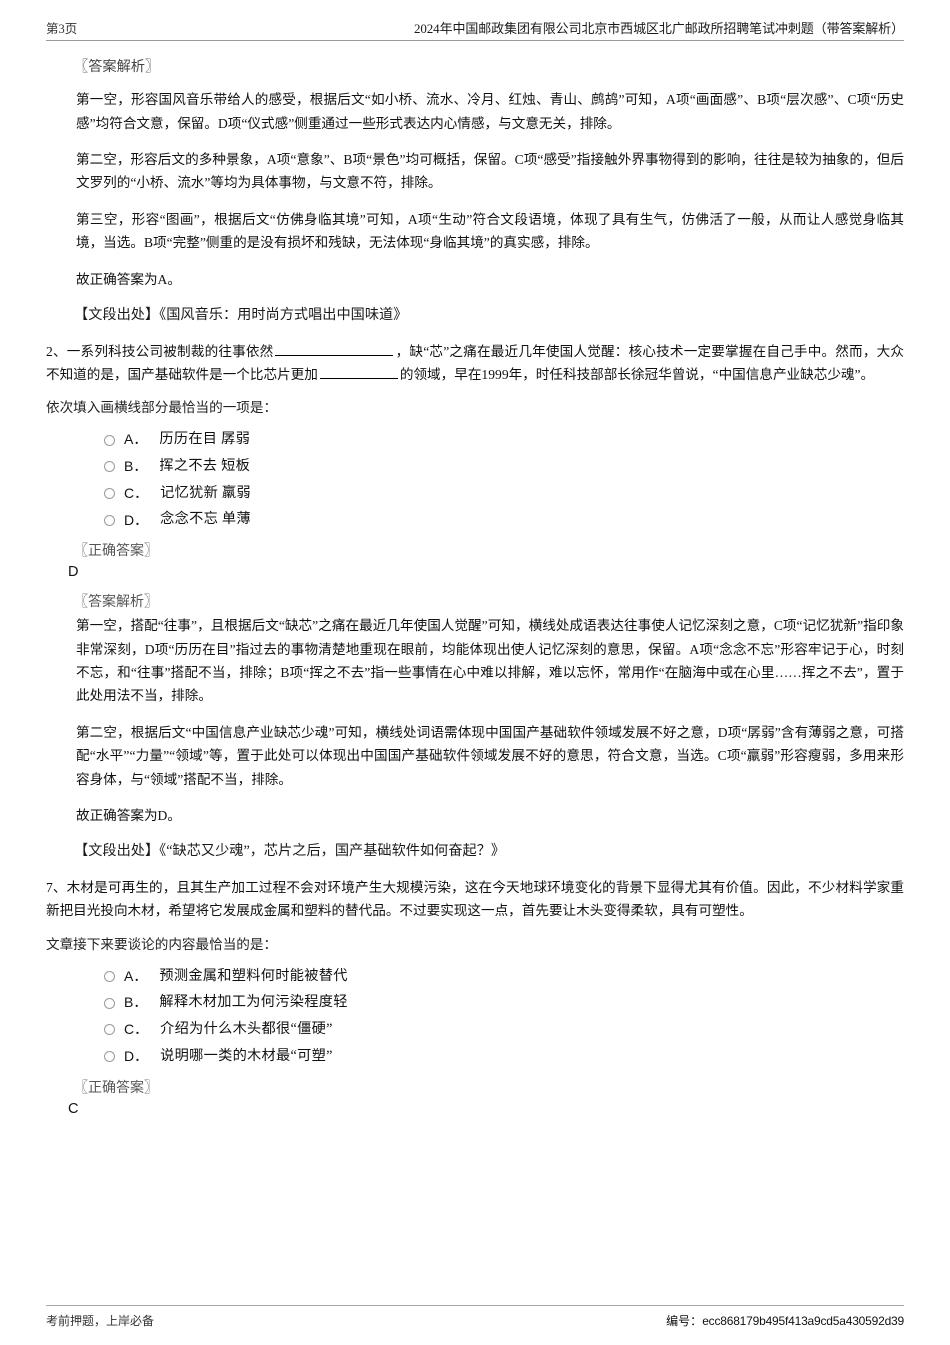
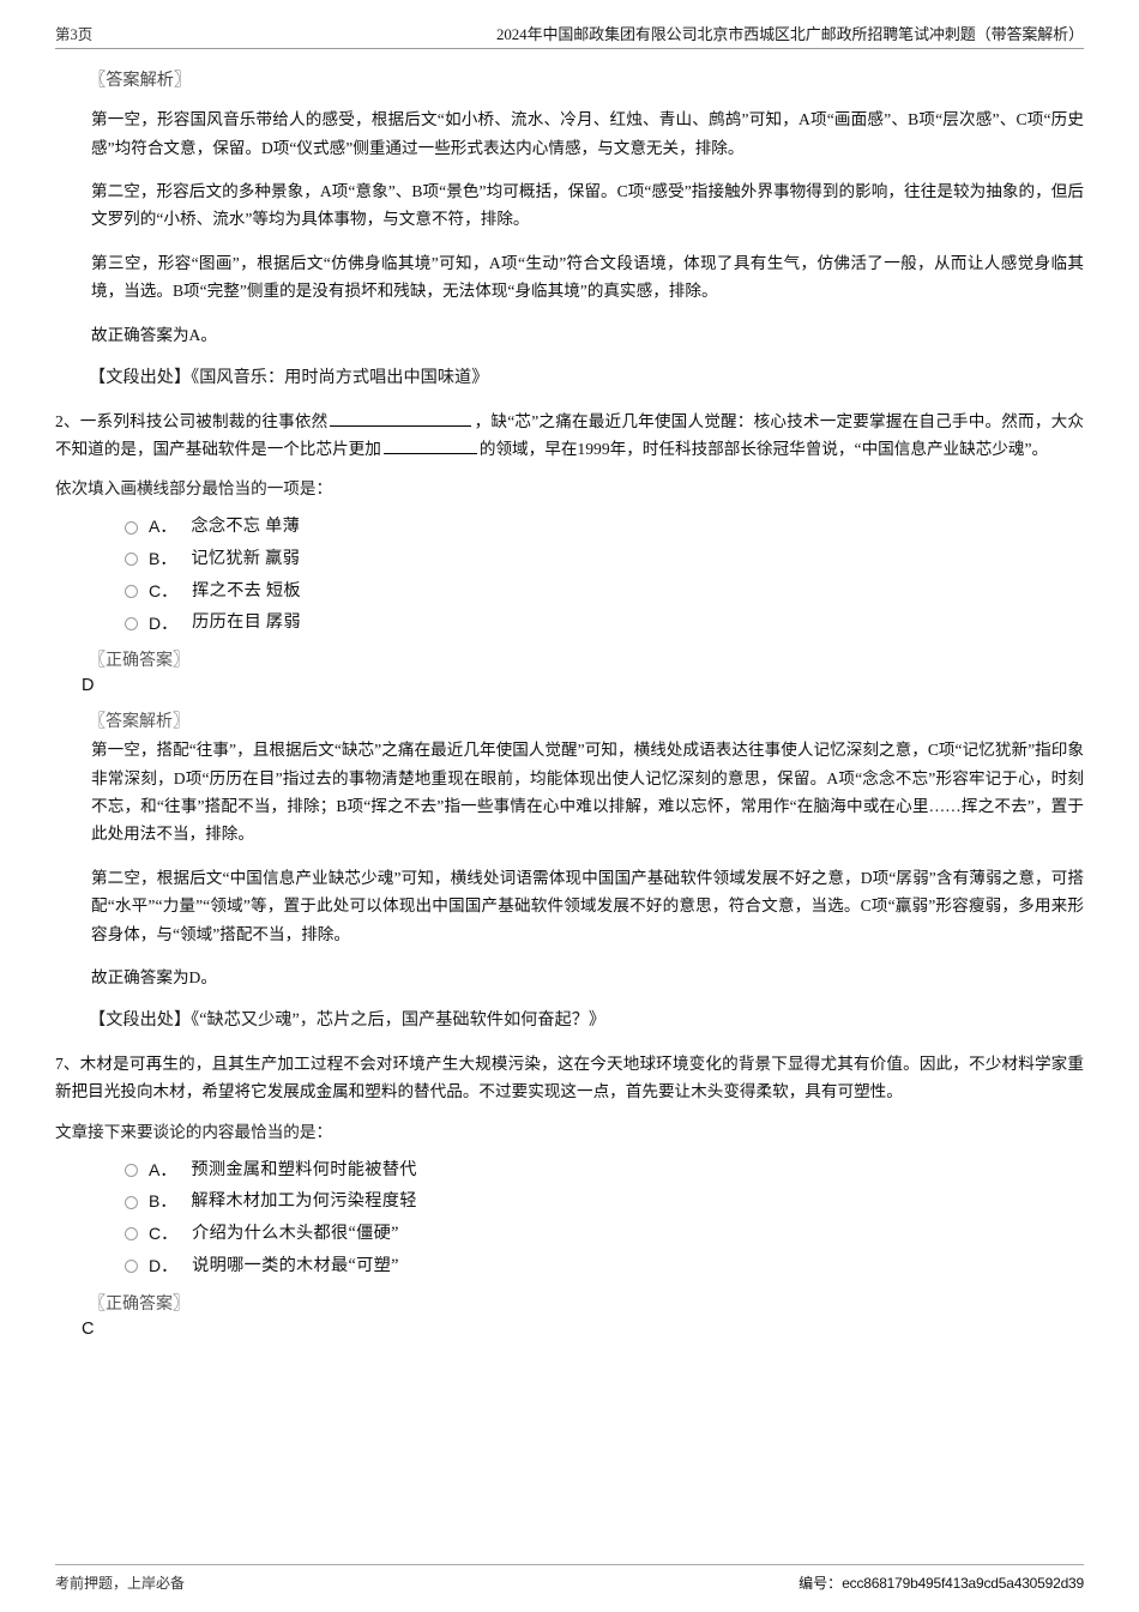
  第3页
  2024年中国邮政集团有限公司北京市西城区北广邮政所招聘笔试冲刺题（带答案解析）
  〖答案解析〗
  第一空，形容国风音乐带给人的感受，根据后文“如小桥、流水、冷月、红烛、青山、鹧鸪”可知，A项“画面感”、B项“层次感”、C项“历史感”均符合文意，保留。D项“仪式感”侧重通过一些形式表达内心情感，与文意无关，排除。
  第二空，形容后文的多种景象，A项“意象”、B项“景色”均可概括，保留。C项“感受”指接触外界事物得到的影响，往往是较为抽象的，但后文罗列的“小桥、流水”等均为具体事物，与文意不符，排除。
  第三空，形容“图画”，根据后文“仿佛身临其境”可知，A项“生动”符合文段语境，体现了具有生气，仿佛活了一般，从而让人感觉身临其境，当选。B项“完整”侧重的是没有损坏和残缺，无法体现“身临其境”的真实感，排除。
  故正确答案为A。
  【文段出处】《国风音乐：用时尚方式唱出中国味道》
  2、一系列科技公司被制裁的往事依然 ，缺“芯”之痛在最近几年使国人觉醒：核心技术一定要掌握在自己手中。然而，大众不知道的是，国产基础软件是一个比芯片更加 的领域，早在1999年，时任科技部部长徐冠华曾说，“中国信息产业缺芯少魂”。
  依次填入画横线部分最恰当的一项是：
  A．
- 历历在目 孱弱
+ 念念不忘 单薄
  B．
- 挥之不去 短板
+ 记忆犹新 羸弱
  C．
- 记忆犹新 羸弱
+ 挥之不去 短板
  D．
- 念念不忘 单薄
+ 历历在目 孱弱
  〖正确答案〗
  D
  〖答案解析〗
  第一空，搭配“往事”，且根据后文“缺芯”之痛在最近几年使国人觉醒”可知，横线处成语表达往事使人记忆深刻之意，C项“记忆犹新”指印象非常深刻，D项“历历在目”指过去的事物清楚地重现在眼前，均能体现出使人记忆深刻的意思，保留。A项“念念不忘”形容牢记于心，时刻不忘，和“往事”搭配不当，排除；B项“挥之不去”指一些事情在心中难以排解，难以忘怀，常用作“在脑海中或在心里……挥之不去”，置于此处用法不当，排除。
  第二空，根据后文“中国信息产业缺芯少魂”可知，横线处词语需体现中国国产基础软件领域发展不好之意，D项“孱弱”含有薄弱之意，可搭配“水平”“力量”“领域”等，置于此处可以体现出中国国产基础软件领域发展不好的意思，符合文意，当选。C项“羸弱”形容瘦弱，多用来形容身体，与“领域”搭配不当，排除。
  故正确答案为D。
  【文段出处】《“缺芯又少魂”，芯片之后，国产基础软件如何奋起？》
  7、木材是可再生的，且其生产加工过程不会对环境产生大规模污染，这在今天地球环境变化的背景下显得尤其有价值。因此，不少材料学家重新把目光投向木材，希望将它发展成金属和塑料的替代品。不过要实现这一点，首先要让木头变得柔软，具有可塑性。
  文章接下来要谈论的内容最恰当的是：
  A．
  预测金属和塑料何时能被替代
  B．
  解释木材加工为何污染程度轻
  C．
  介绍为什么木头都很“僵硬”
  D．
  说明哪一类的木材最“可塑”
  〖正确答案〗
  C
  考前押题，上岸必备
  编号：ecc868179b495f413a9cd5a430592d39
